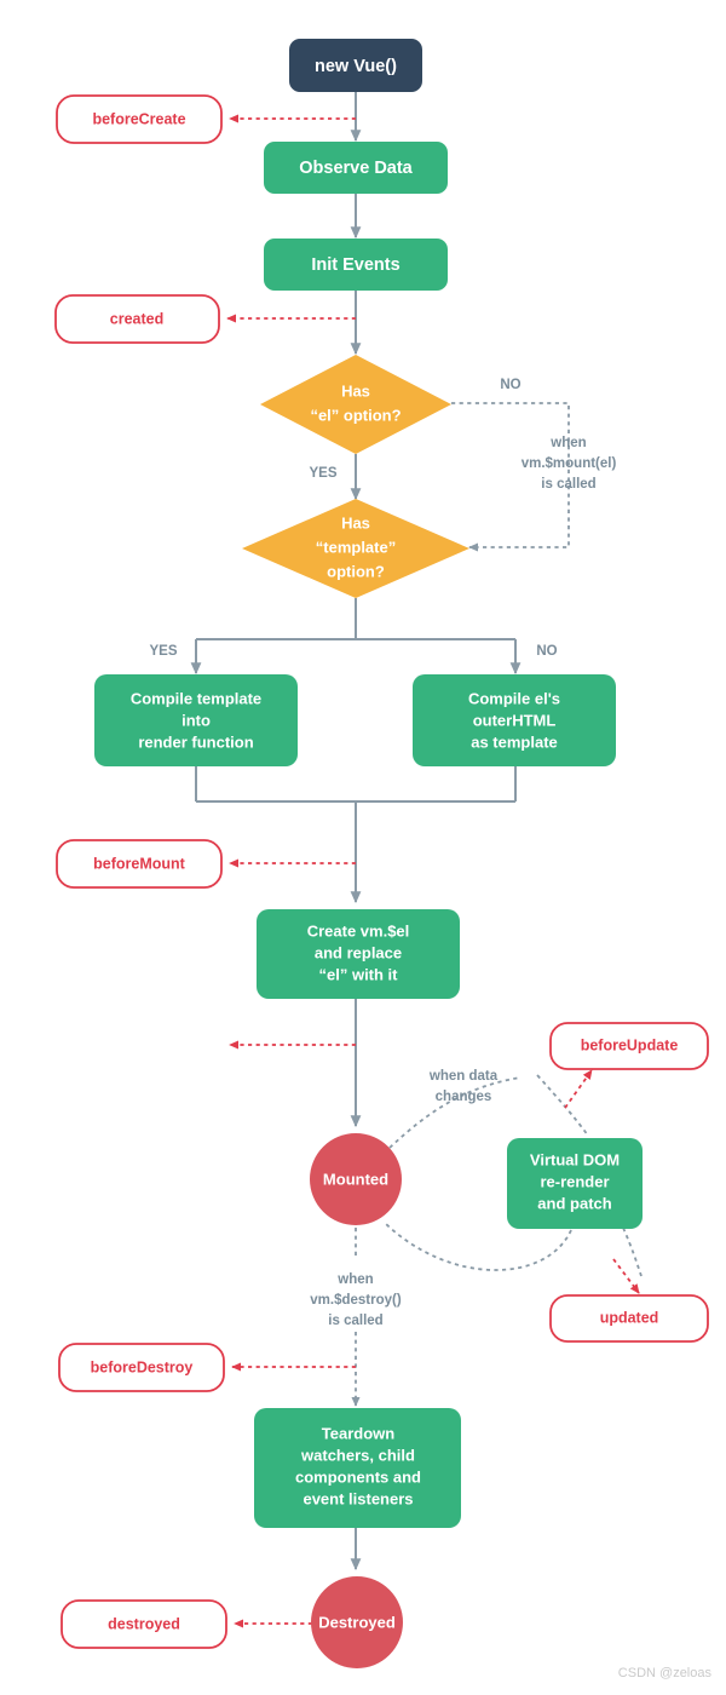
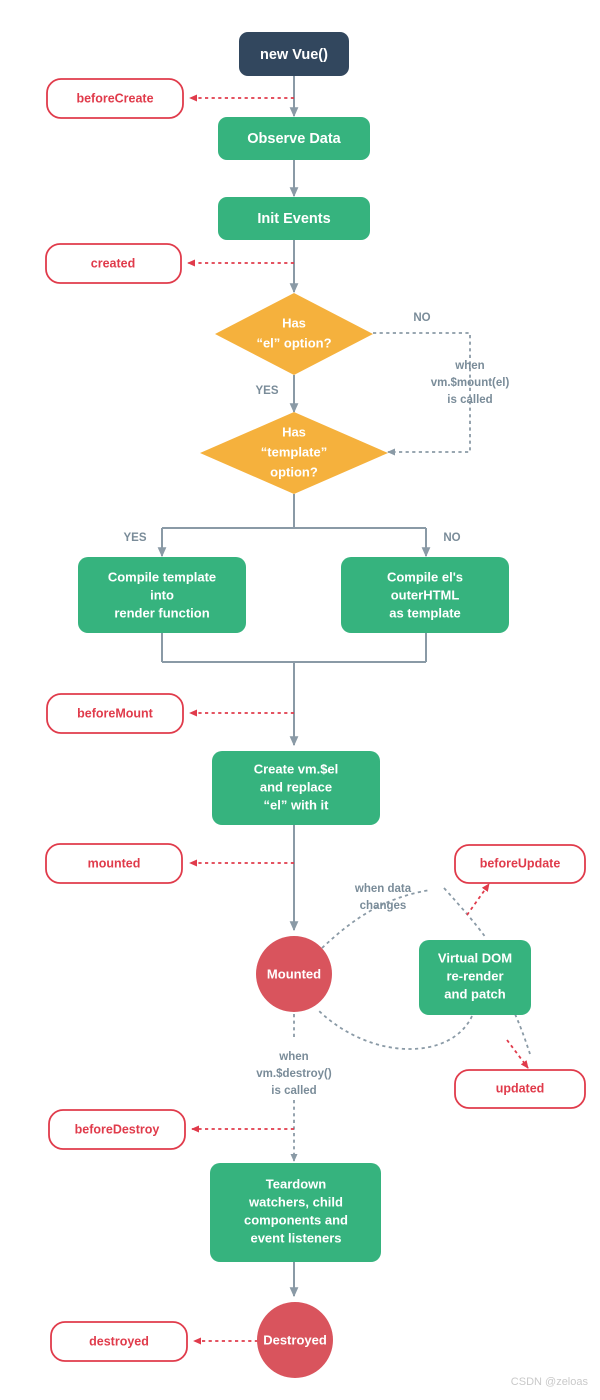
  NO
  YES
  when
  vm.$mount(el)
  is called
  YES
  NO
  when data
  changes
  when
  vm.$destroy()
  is called
  new Vue()
  Observe Data
  Init Events
  Has
  “el” option?
  Has
  “template”
  option?
  Compile template
  into
  render function
  Compile el's
  outerHTML
  as template
  Create vm.$el
  and replace
  “el” with it
  Mounted
  Virtual DOM
  re-render
  and patch
  Teardown
  watchers, child
  components and
  event listeners
  Destroyed
  beforeCreate
  created
  beforeMount
+ mounted
  beforeUpdate
  updated
  beforeDestroy
  destroyed
  CSDN @zeloas
